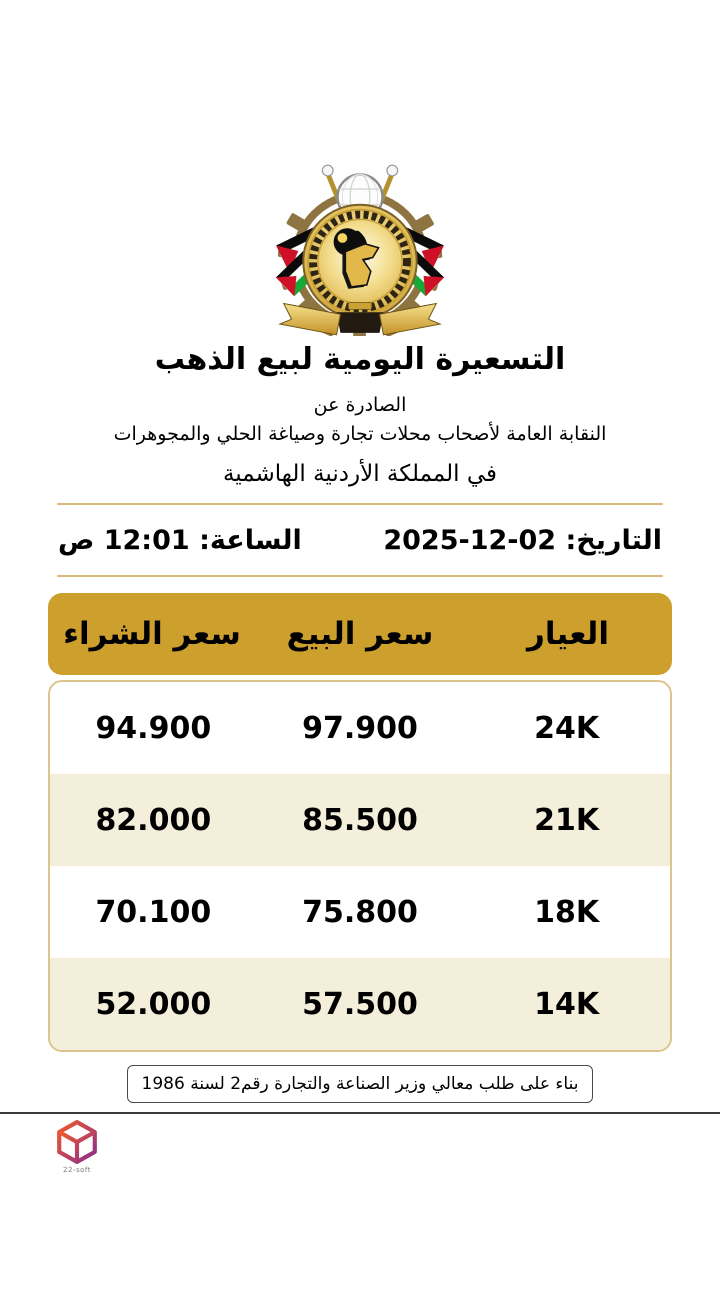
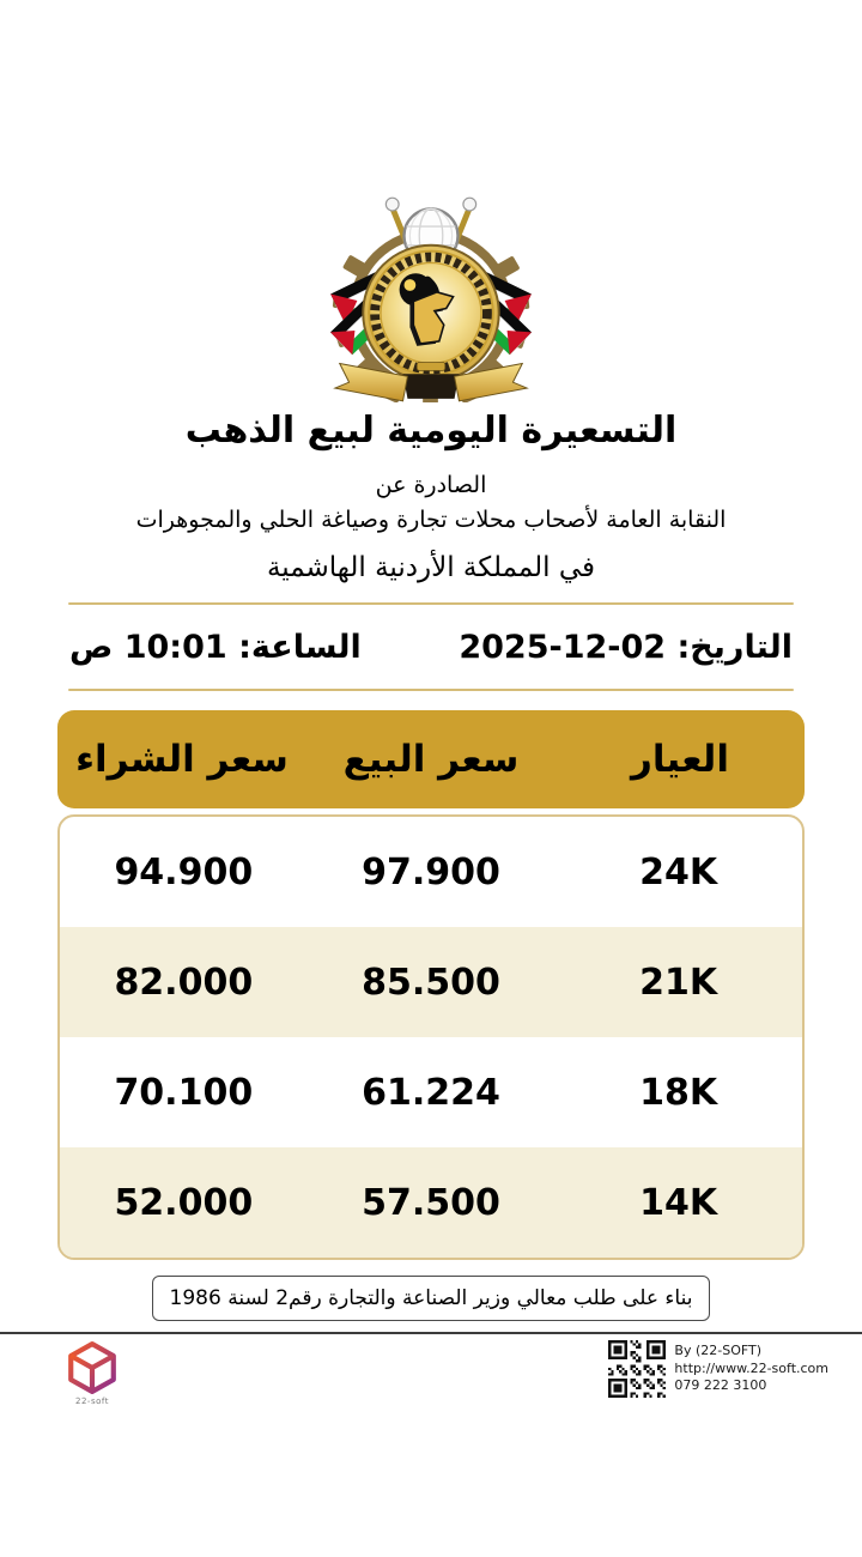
  التسعيرة اليومية لبيع الذهب
  الصادرة عن
  النقابة العامة لأصحاب محلات تجارة وصياغة الحلي والمجوهرات
  في المملكة الأردنية الهاشمية
  التاريخ: 02-12-2025
- الساعة: 12:01 ص
+ الساعة: 10:01 ص
  العيار
  سعر البيع
  سعر الشراء
  24K
  97.900
  94.900
  21K
  85.500
  82.000
  18K
- 75.800
+ 61.224
  70.100
  14K
  57.500
  52.000
  بناء على طلب معالي وزير الصناعة والتجارة رقم2 لسنة 1986
  22-soft
+ By (22-SOFT)
+ http://www.22-soft.com
+ 079 222 3100
